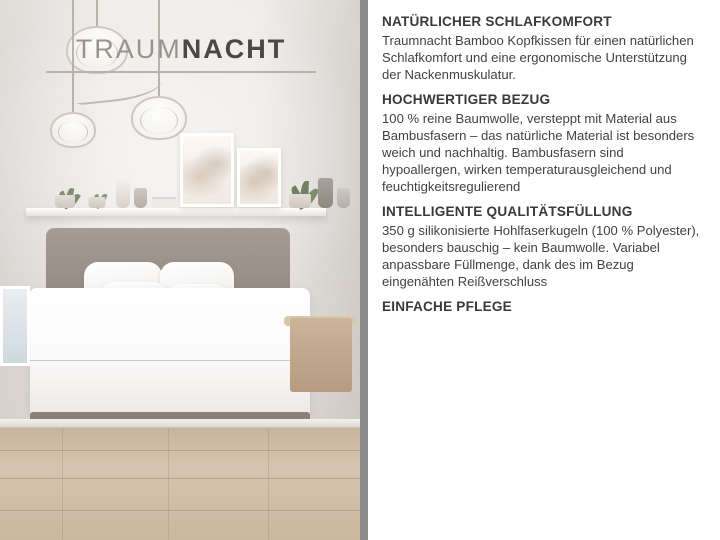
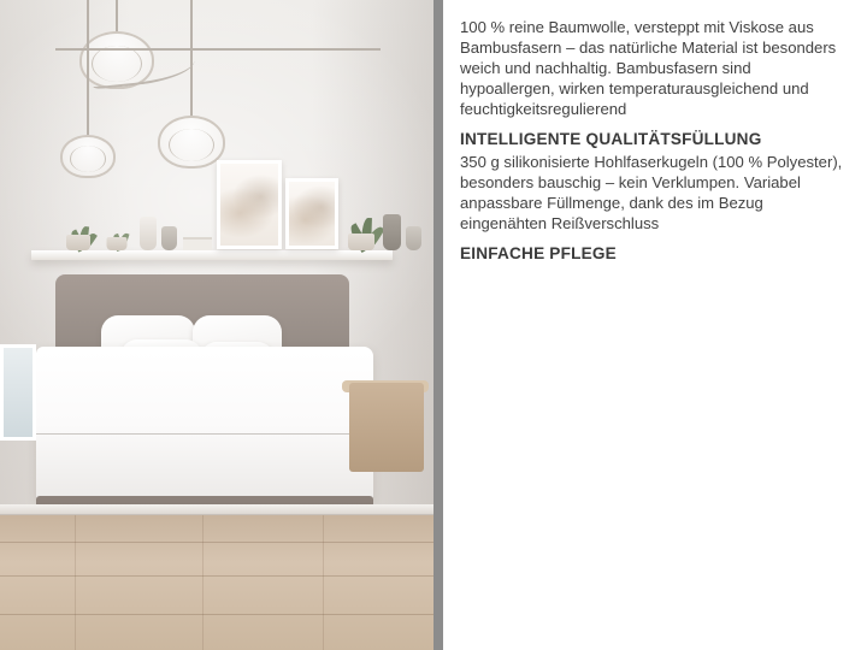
- TRAUMNACHT
- NATÜRLICHER SCHLAFKOMFORT
- Traumnacht Bamboo Kopfkissen für einen natürlichen Schlafkomfort und eine ergonomische Unterstützung der Nackenmuskulatur.
- HOCHWERTIGER BEZUG
- 100 % reine Baumwolle, versteppt mit Material aus Bambusfasern – das natürliche Material ist besonders weich und nachhaltig. Bambusfasern sind hypoallergen, wirken temperaturausgleichend und feuchtigkeitsregulierend
+ 100 % reine Baumwolle, versteppt mit Viskose aus Bambusfasern – das natürliche Material ist besonders weich und nachhaltig. Bambusfasern sind hypoallergen, wirken temperaturausgleichend und feuchtigkeitsregulierend
  INTELLIGENTE QUALITÄTSFÜLLUNG
- 350 g silikonisierte Hohlfaserkugeln (100 % Polyester), besonders bauschig – kein Baumwolle. Variabel anpassbare Füllmenge, dank des im Bezug eingenähten Reißverschluss
+ 350 g silikonisierte Hohlfaserkugeln (100 % Polyester), besonders bauschig – kein Verklumpen. Variabel anpassbare Füllmenge, dank des im Bezug eingenähten Reißverschluss
  EINFACHE PFLEGE
